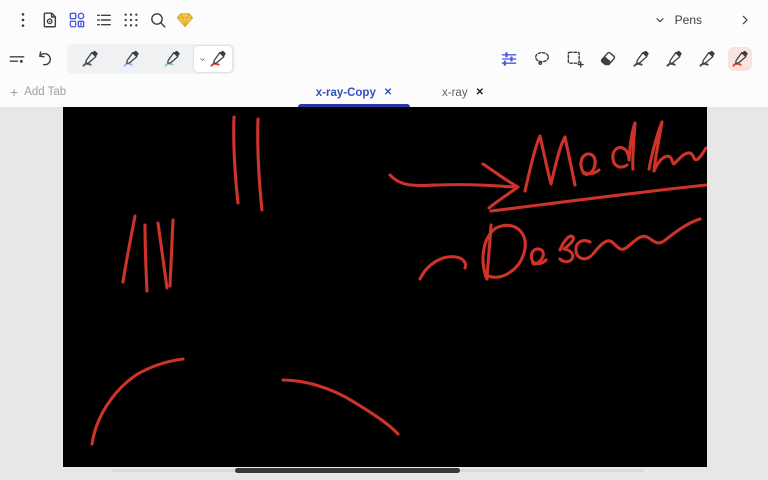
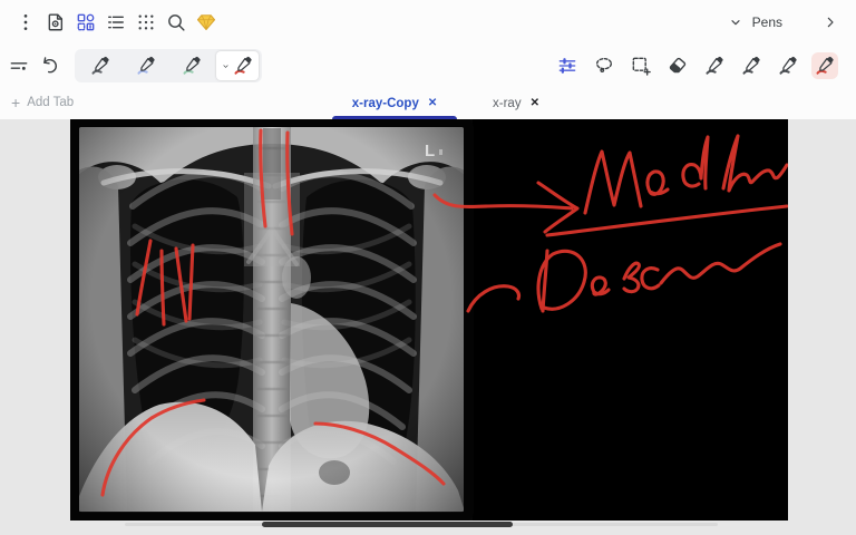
  Pens
  +
  Add Tab
  x-ray-Copy
  ✕
  x-ray
  ✕
+ L
